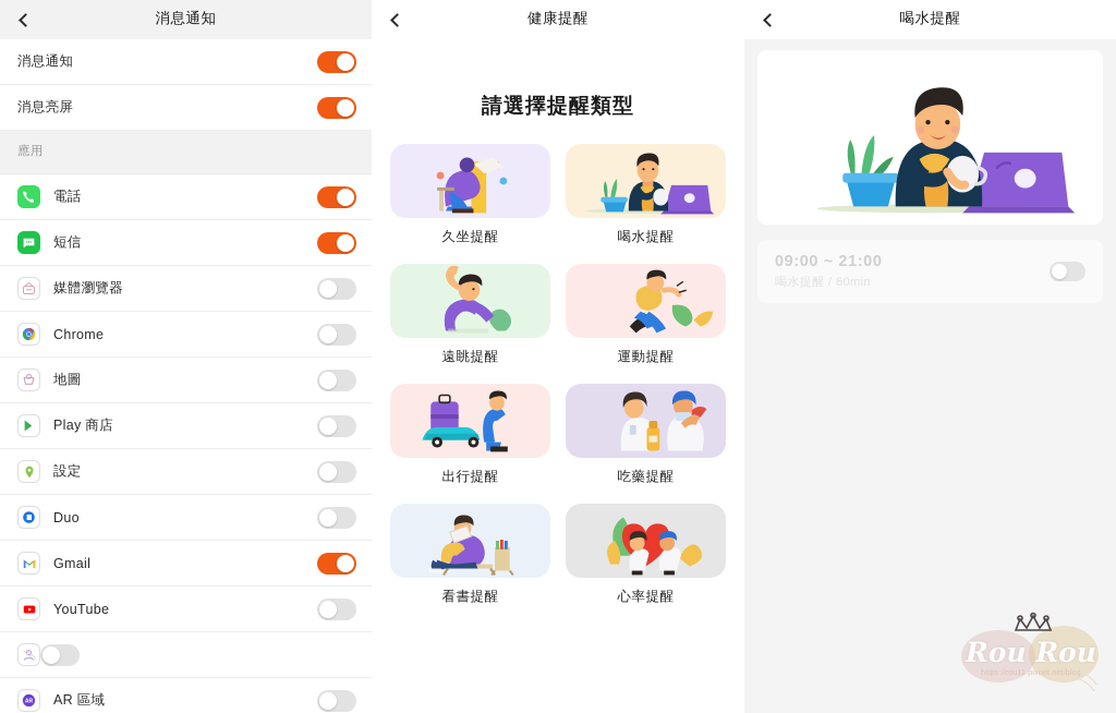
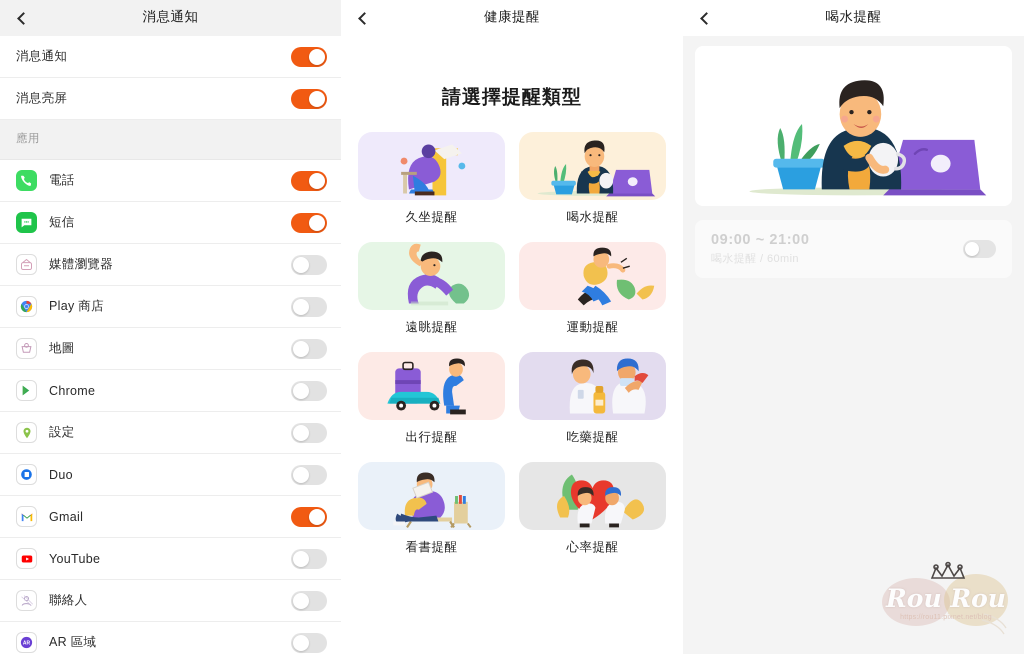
  消息通知
  消息通知
  消息亮屏
  應用
  電話
  短信
  媒體瀏覽器
- Chrome
+ Play 商店
  地圖
- Play 商店
+ Chrome
  設定
  Duo
  Gmail
  YouTube
+ 聯絡人
  AR 區域
  健康提醒
  請選擇提醒類型
  久坐提醒
  喝水提醒
  遠眺提醒
  運動提醒
  出行提醒
  吃藥提醒
  看書提醒
  心率提醒
  喝水提醒
  09:00 ~ 21:00
  喝水提醒 / 60min
  Rou Rou
